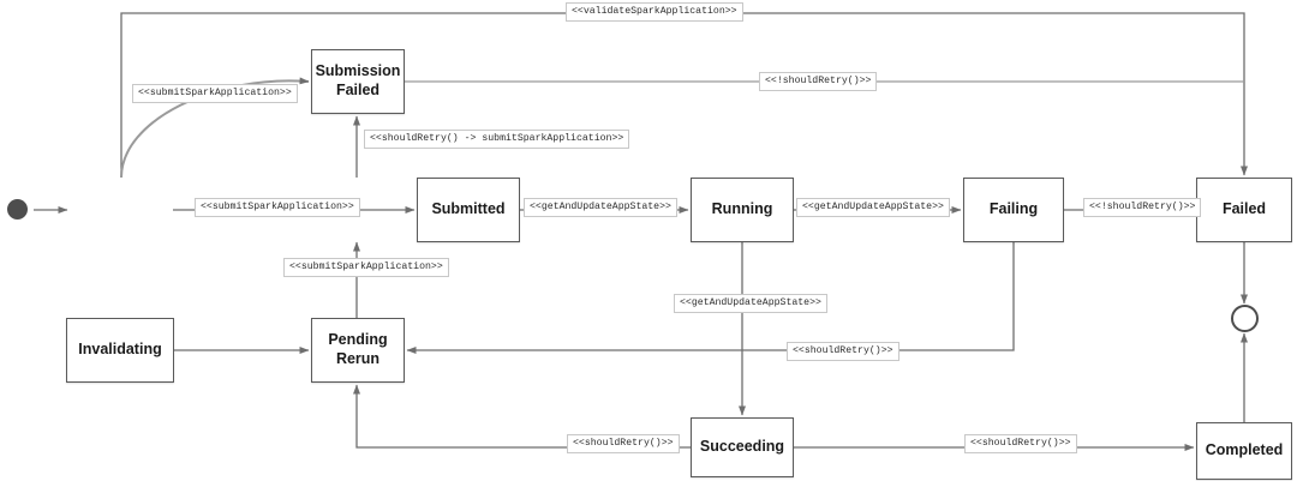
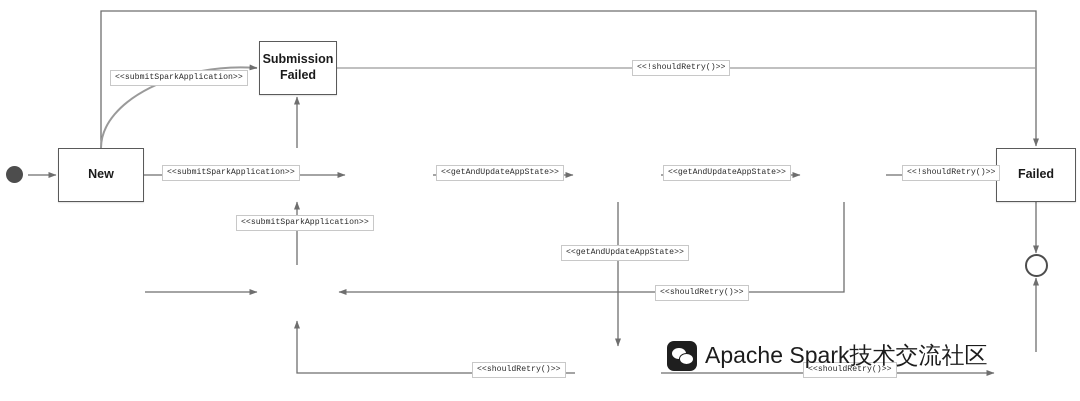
+ New
  Submission
  Failed
- Submitted
- Running
- Failing
  Failed
- Invalidating
- Pending
- Rerun
- Succeeding
- Completed
- <<validateSparkApplication>>
  <<submitSparkApplication>>
  <<!shouldRetry()>>
- <<shouldRetry() -> submitSparkApplication>>
  <<submitSparkApplication>>
  <<getAndUpdateAppState>>
  <<getAndUpdateAppState>>
  <<!shouldRetry()>>
  <<submitSparkApplication>>
  <<getAndUpdateAppState>>
  <<shouldRetry()>>
  <<shouldRetry()>>
  <<shouldRetry()>>
+ Apache Spark技术交流社区
